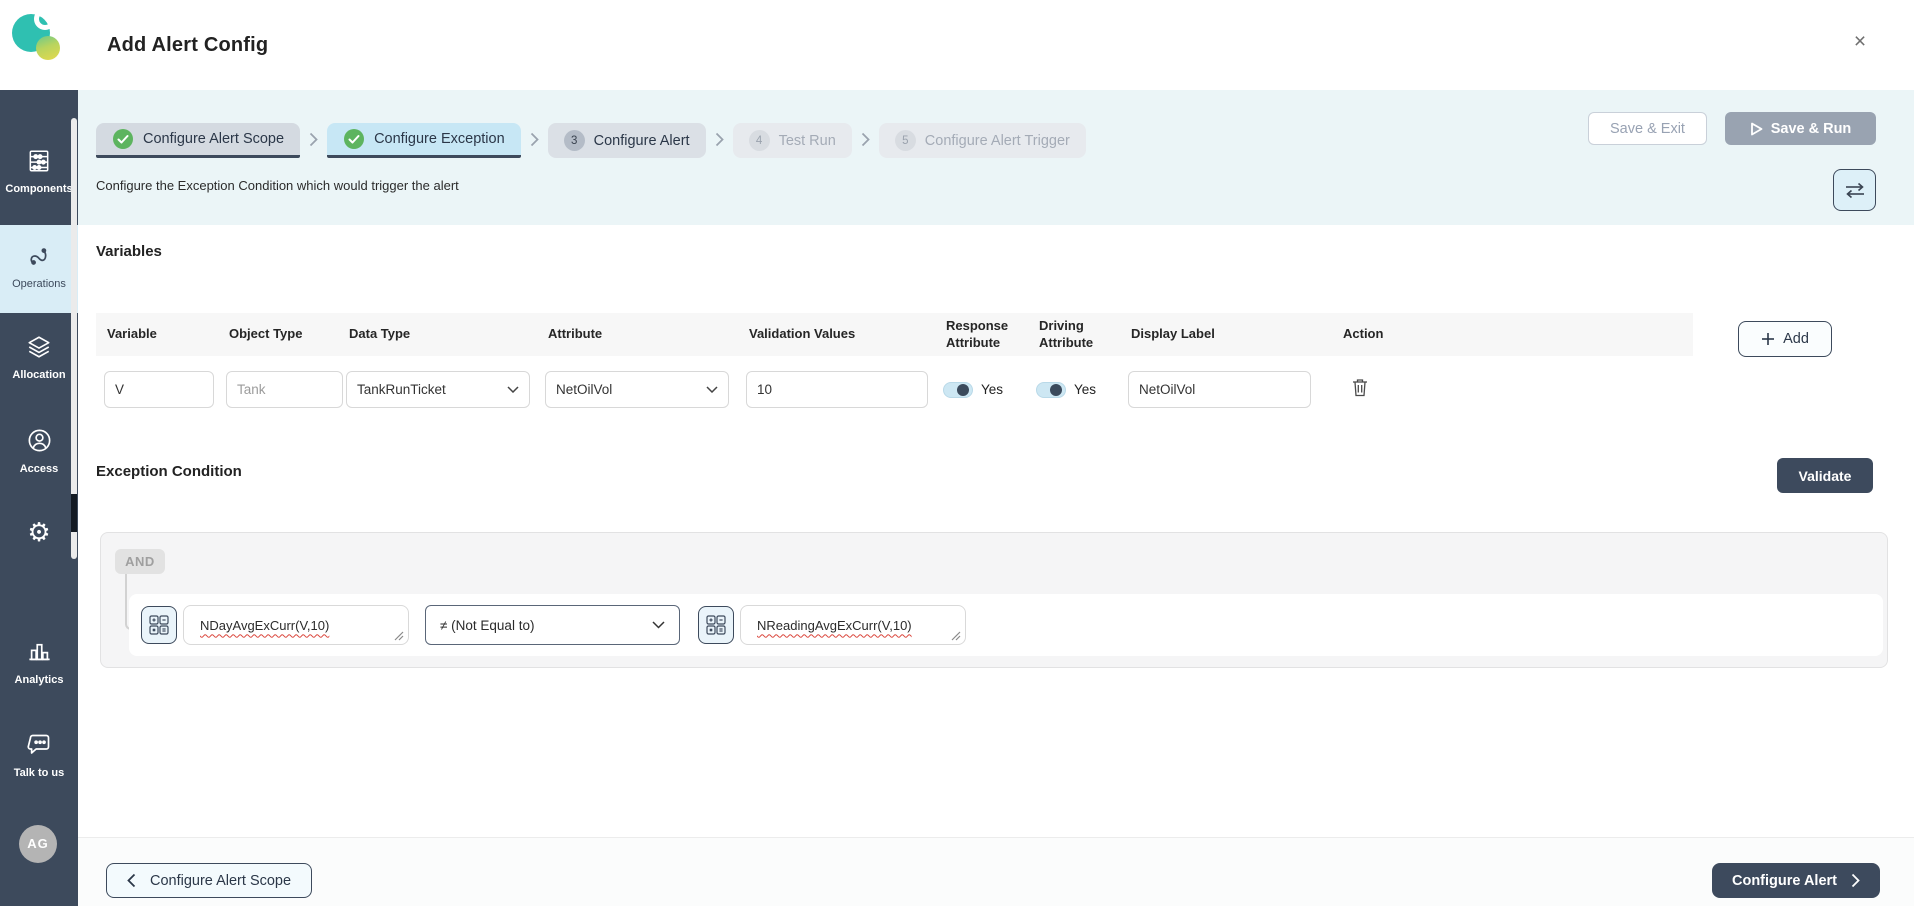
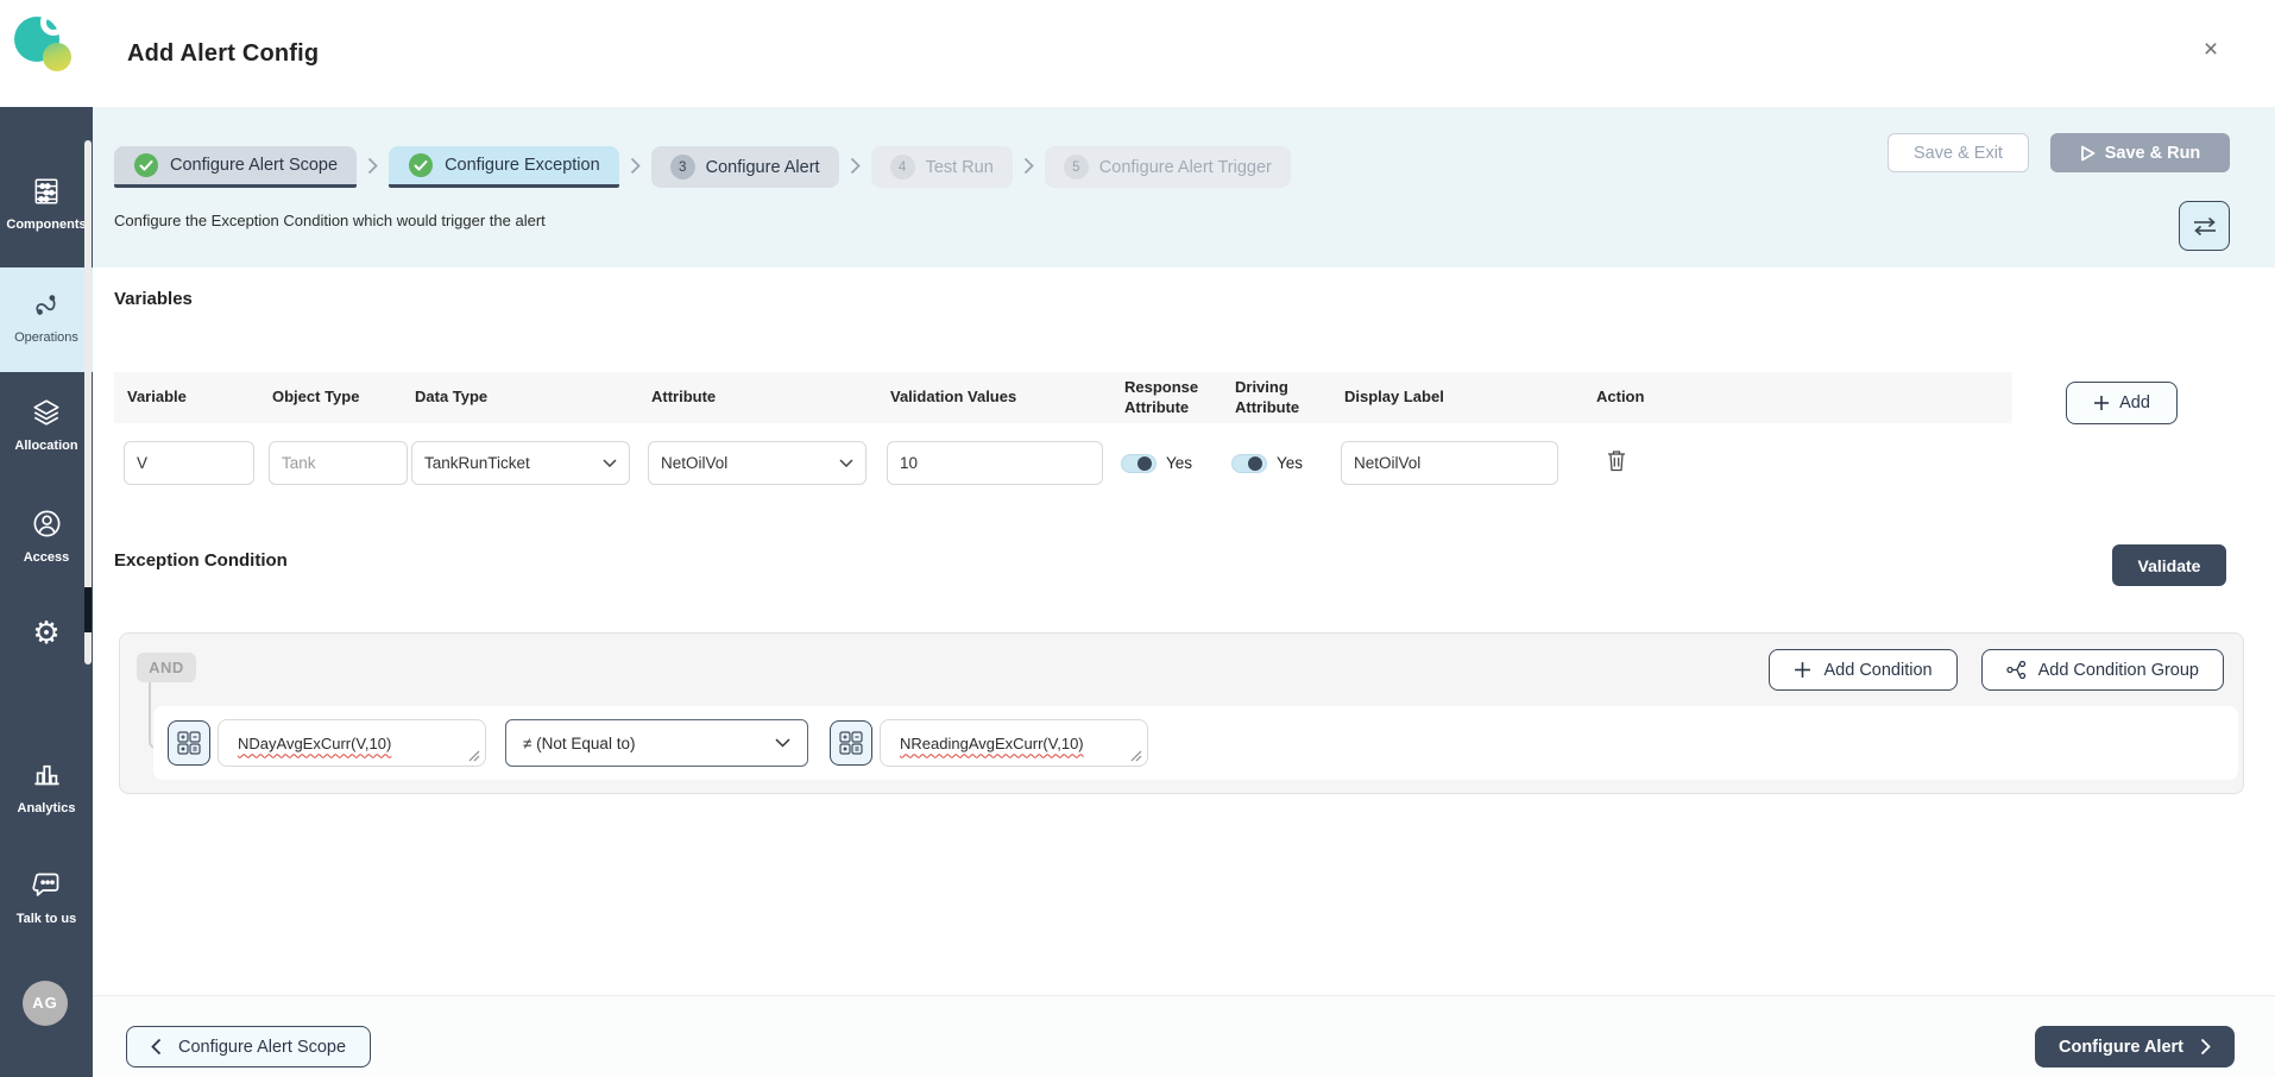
  Add Alert Config
  ×
  Components
  Operations
  Allocation
  Access
  ⚙
  Analytics
  Talk to us
  AG
  Configure Alert Scope
  Configure Exception
  3
  Configure Alert
  4
  Test Run
  5
  Configure Alert Trigger
  Save & Exit
  Save & Run
  Configure the Exception Condition which would trigger the alert
  Variables
  Add
  Variable
  Object Type
  Data Type
  Attribute
  Validation Values
  Response Attribute
  Driving Attribute
  Display Label
  Action
  V
  Tank
  TankRunTicket
  NetOilVol
  10
  Yes
  Yes
  NetOilVol
  Exception Condition
  Validate
  AND
+ Add Condition
+ Add Condition Group
  NDayAvgExCurr(V,10)
  ≠ (Not Equal to)
  NReadingAvgExCurr(V,10)
  Configure Alert Scope
  Configure Alert
